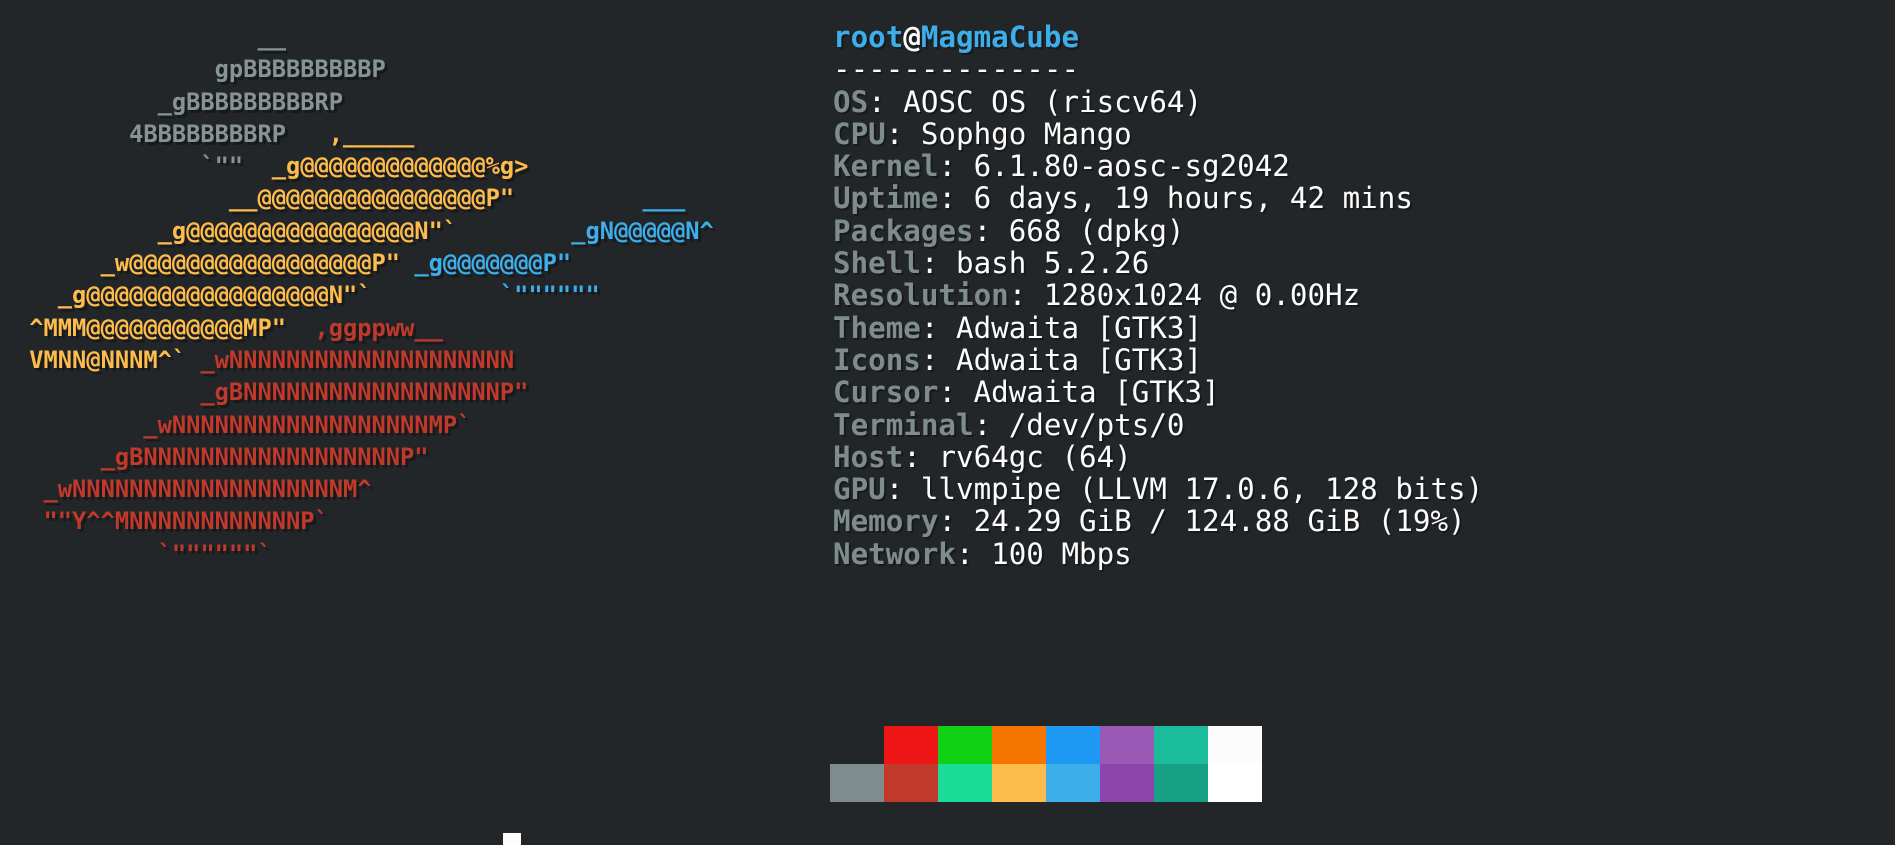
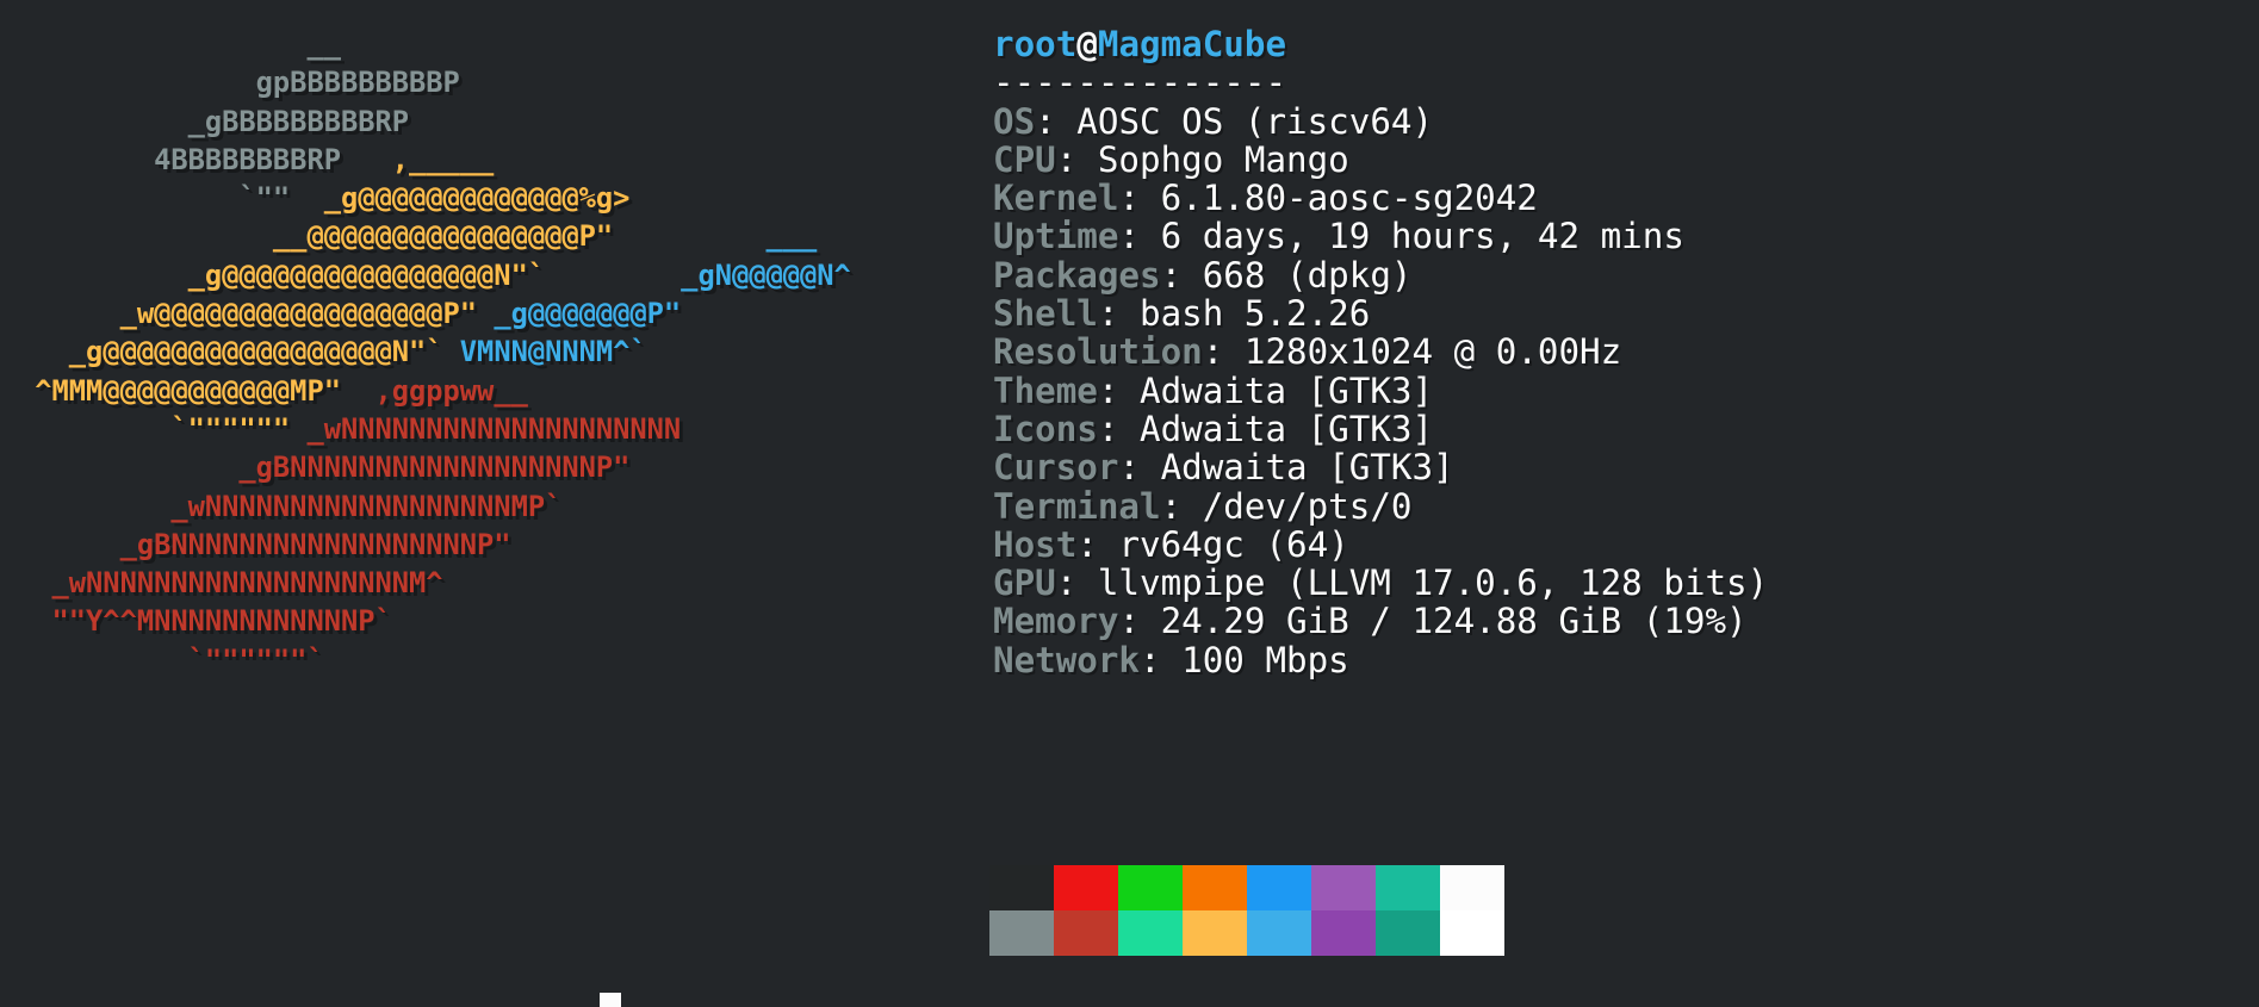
  __
  gpBBBBBBBBBP
  _gBBBBBBBBBRP
  4BBBBBBBBRP ,_____
  `"" _g@@@@@@@@@@@@@%g>
  __@@@@@@@@@@@@@@@@P" ___
  _g@@@@@@@@@@@@@@@@N"` _gN@@@@@N^
  _w@@@@@@@@@@@@@@@@@P" _g@@@@@@@P"
- _g@@@@@@@@@@@@@@@@@N"` `""""""
+ _g@@@@@@@@@@@@@@@@@N"` VMNN@NNNM^`
  ^MMM@@@@@@@@@@@MP" ,ggppww__
- VMNN@NNNM^` _wNNNNNNNNNNNNNNNNNNNN
+ `"""""" _wNNNNNNNNNNNNNNNNNNNN
  _gBNNNNNNNNNNNNNNNNNNP"
  _wNNNNNNNNNNNNNNNNNNMP`
  _gBNNNNNNNNNNNNNNNNNNP"
  _wNNNNNNNNNNNNNNNNNNNM^
  ""Y^^MNNNNNNNNNNNNP`
  `""""""`
  root@MagmaCube --------------
  OS: AOSC OS (riscv64)
  CPU: Sophgo Mango
  Kernel: 6.1.80-aosc-sg2042
  Uptime: 6 days, 19 hours, 42 mins
  Packages: 668 (dpkg)
  Shell: bash 5.2.26
  Resolution: 1280x1024 @ 0.00Hz
  Theme: Adwaita [GTK3]
  Icons: Adwaita [GTK3]
  Cursor: Adwaita [GTK3]
  Terminal: /dev/pts/0
  Host: rv64gc (64)
  GPU: llvmpipe (LLVM 17.0.6, 128 bits)
  Memory: 24.29 GiB / 124.88 GiB (19%)
  Network: 100 Mbps
